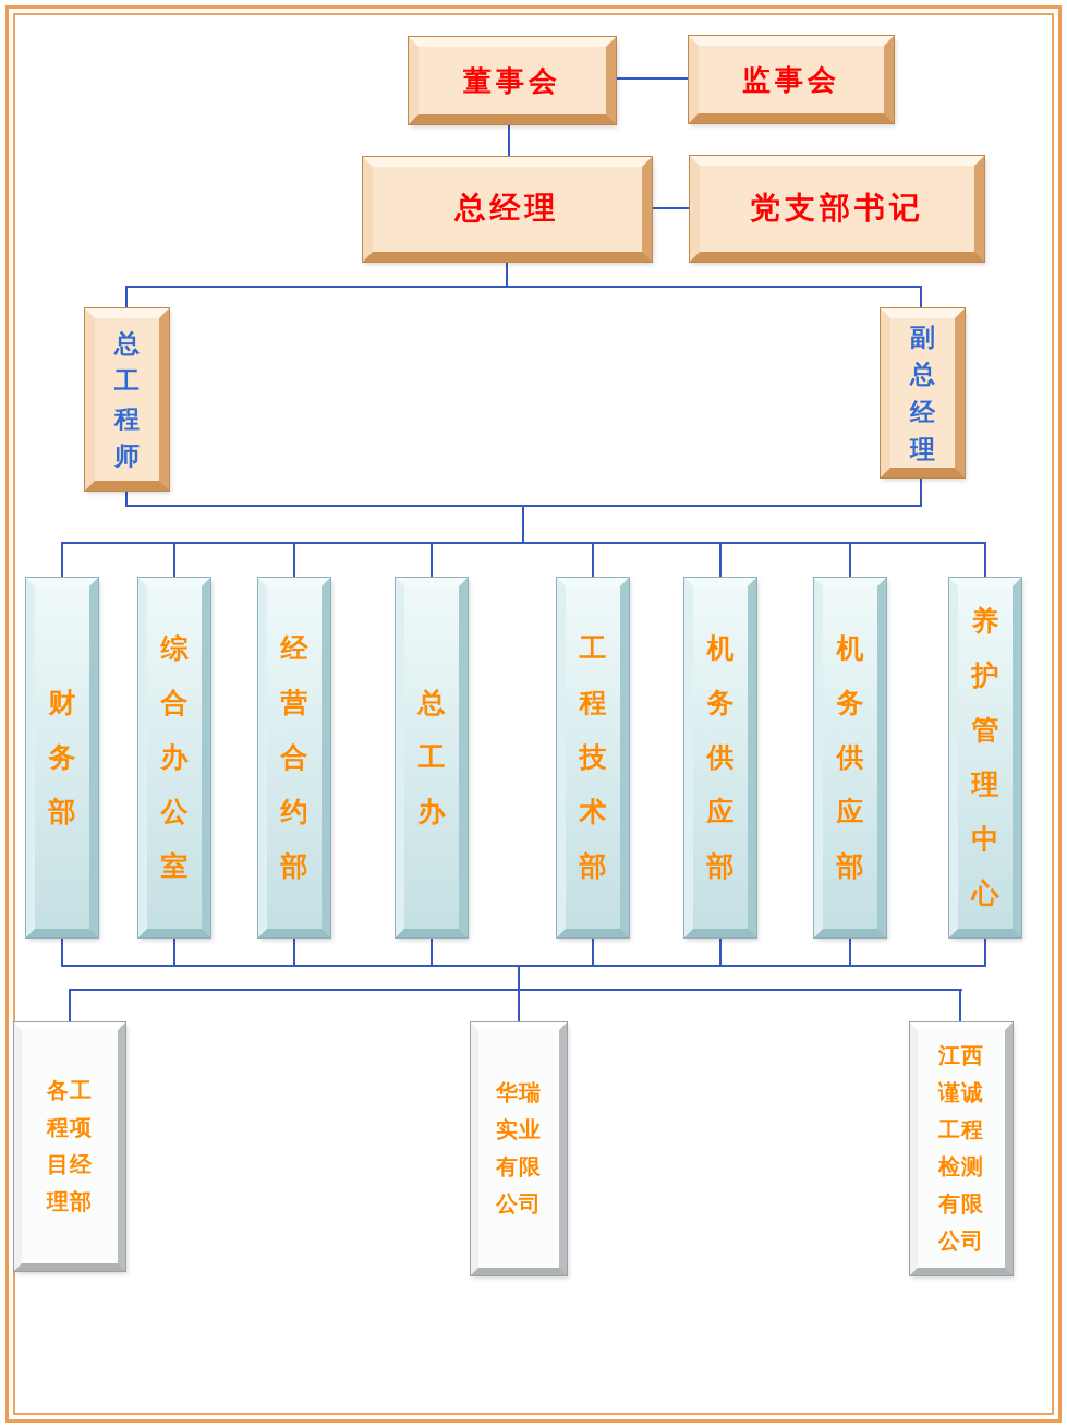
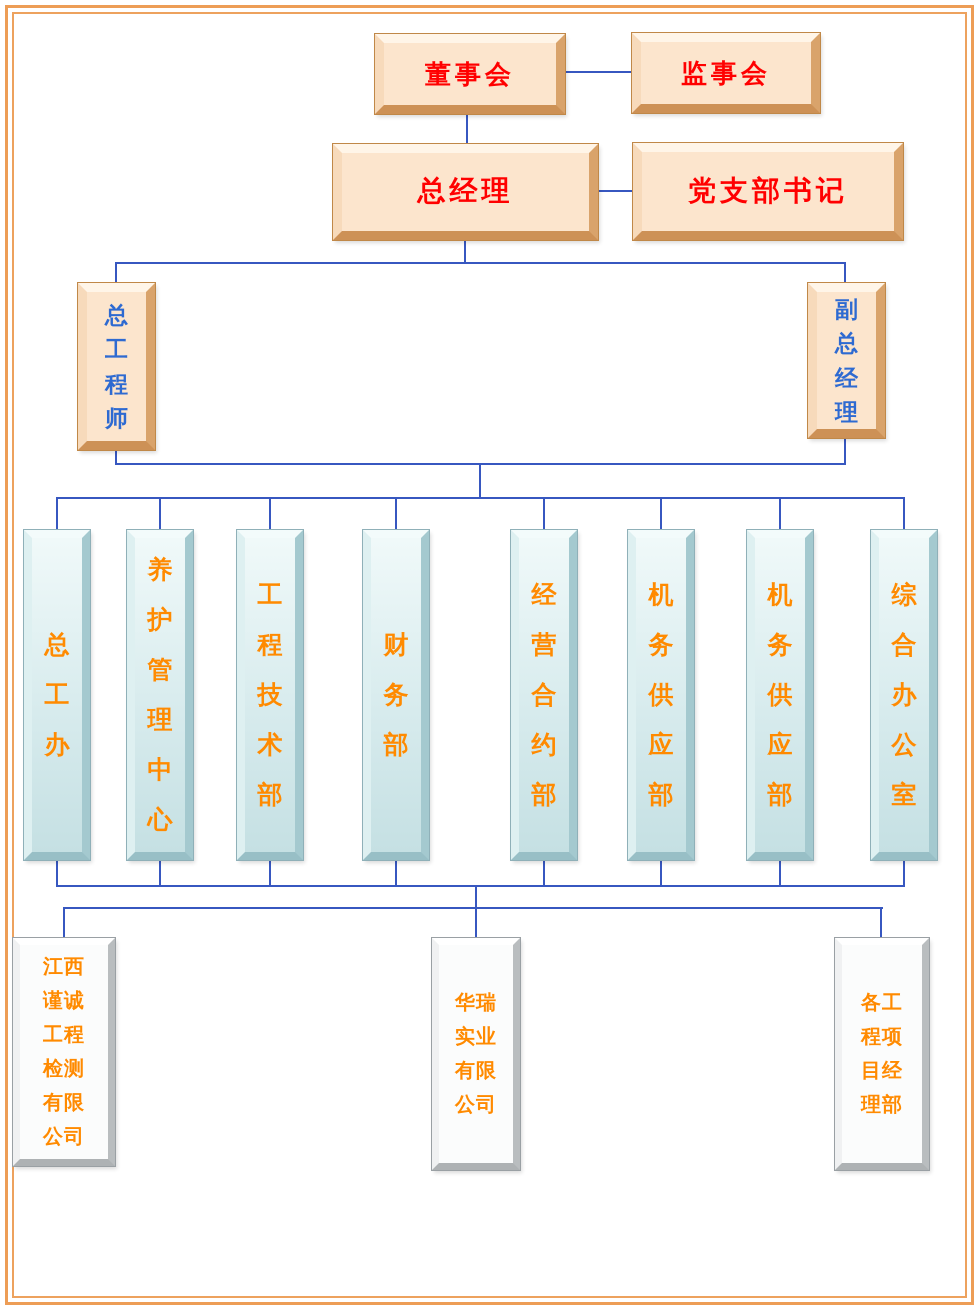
  董事会
  监事会
  总经理
  党支部书记
  总工程师
  副总经理
- 财务部
+ 总工办
- 综合办公室
+ 养护管理中心
- 经营合约部
+ 工程技术部
- 总工办
+ 财务部
- 工程技术部
+ 经营合约部
  机务供应部
  机务供应部
- 养护管理中心
+ 综合办公室
- 各工程项目经理部
+ 江西谨诚工程检测有限公司
  华瑞实业有限公司
- 江西谨诚工程检测有限公司
+ 各工程项目经理部
